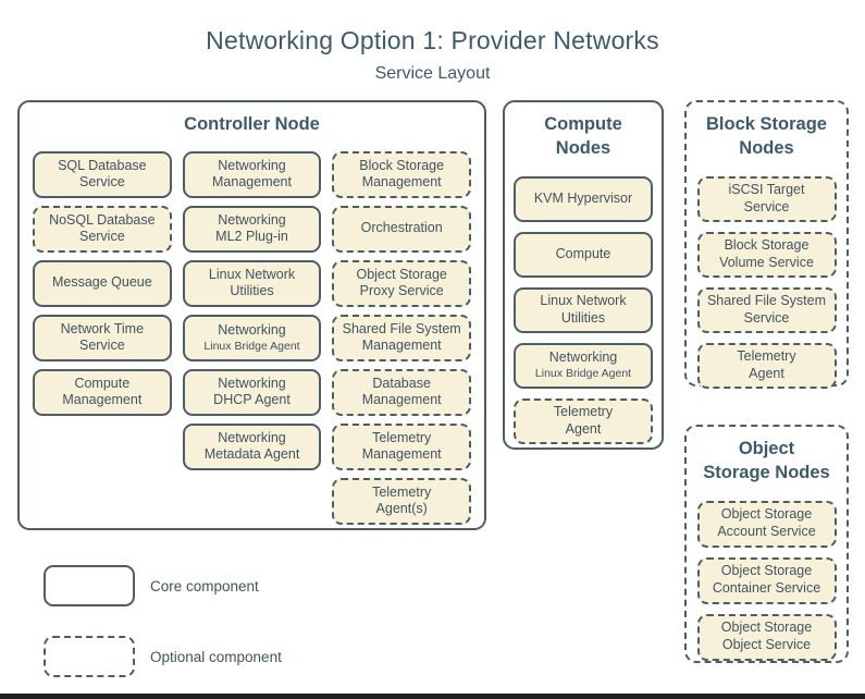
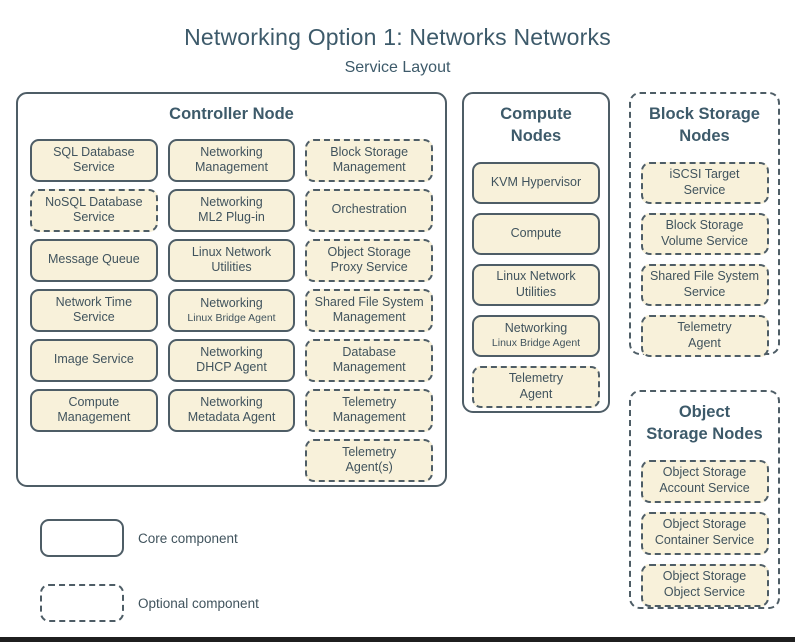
- Networking Option 1: Provider Networks
+ Networking Option 1: Networks Networks
  Service Layout
  Controller Node
  SQL Database
  Service
  NoSQL Database
  Service
  Message Queue
  Network Time
  Service
+ Image Service
  Compute
  Management
  Networking
  Management
  Networking
  ML2 Plug-in
  Linux Network
  Utilities
  Networking
  Linux Bridge Agent
  Networking
  DHCP Agent
  Networking
  Metadata Agent
  Block Storage
  Management
  Orchestration
  Object Storage
  Proxy Service
  Shared File System
  Management
  Database
  Management
  Telemetry
  Management
  Telemetry
  Agent(s)
  Compute
  Nodes
  KVM Hypervisor
  Compute
  Linux Network
  Utilities
  Networking
  Linux Bridge Agent
  Telemetry
  Agent
  Block Storage
  Nodes
  iSCSI Target
  Service
  Block Storage
  Volume Service
  Shared File System
  Service
  Telemetry
  Agent
  Object
  Storage Nodes
  Object Storage
  Account Service
  Object Storage
  Container Service
  Object Storage
  Object Service
  Core component
  Optional component
